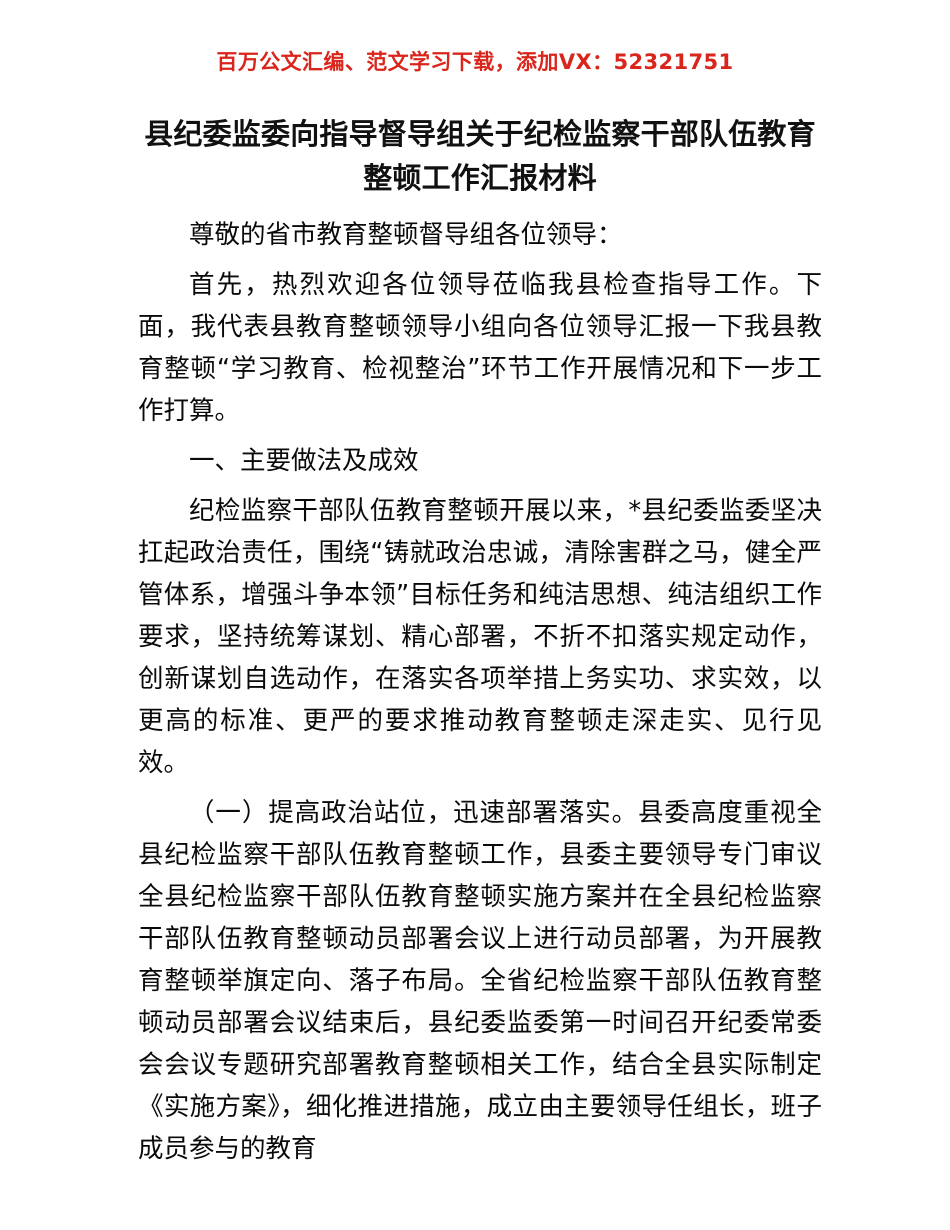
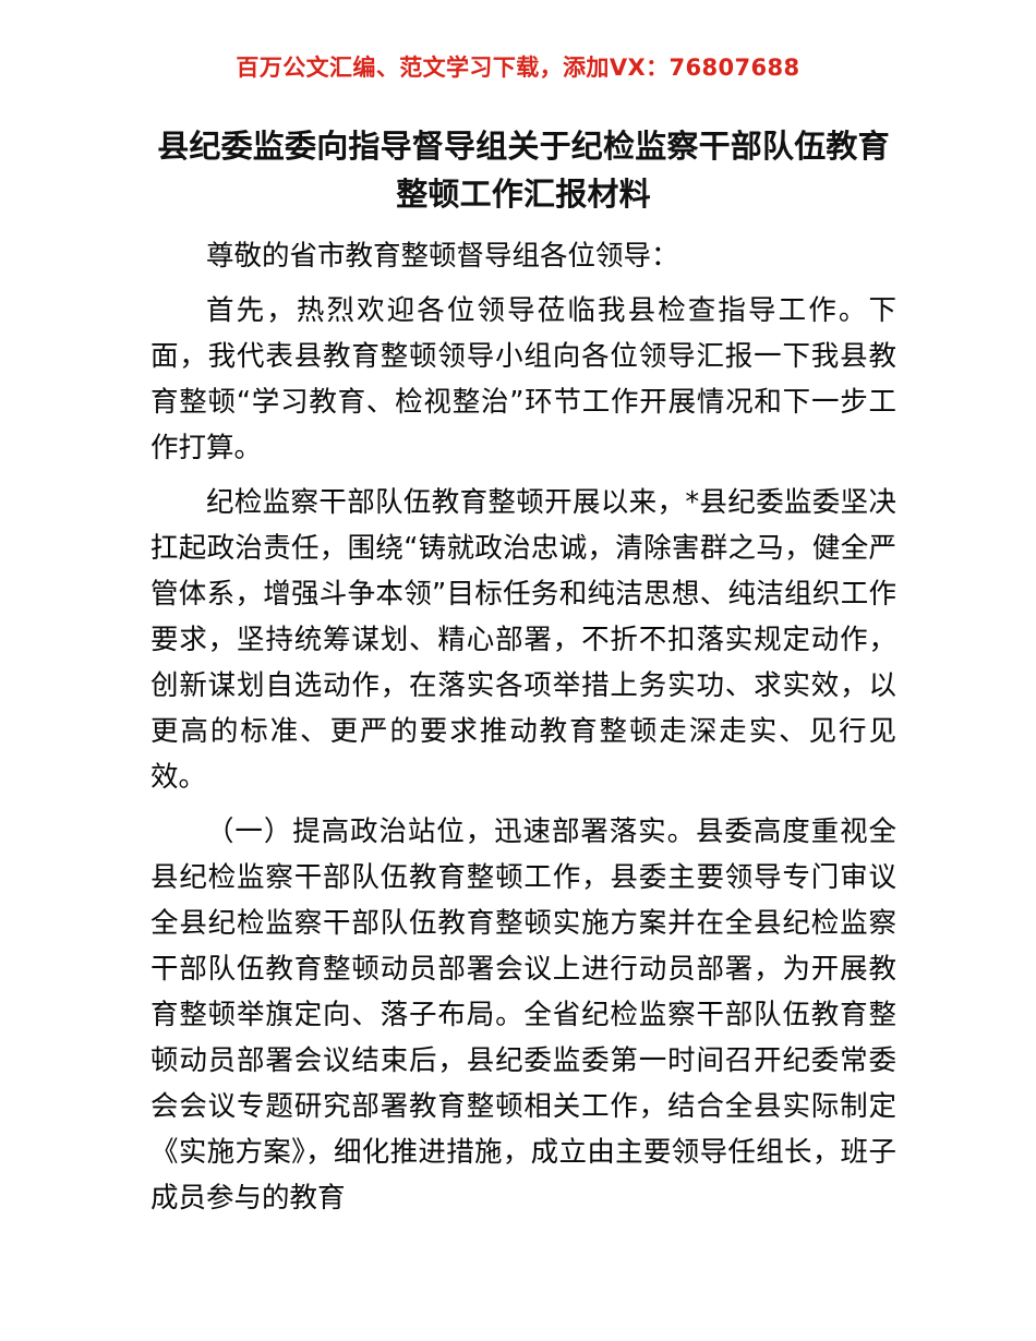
- 百万公文汇编、范文学习下载，添加VX：52321751
+ 百万公文汇编、范文学习下载，添加VX：76807688
  县纪委监委向指导督导组关于纪检监察干部队伍教育整顿工作汇报材料
  尊敬的省市教育整顿督导组各位领导：
  首先，热烈欢迎各位领导莅临我县检查指导工作。下面，我代表县教育整顿领导小组向各位领导汇报一下我县教育整顿“学习教育、检视整治”环节工作开展情况和下一步工作打算。
- 一、主要做法及成效
  纪检监察干部队伍教育整顿开展以来，*县纪委监委坚决扛起政治责任，围绕“铸就政治忠诚，清除害群之马，健全严管体系，增强斗争本领”目标任务和纯洁思想、纯洁组织工作要求，坚持统筹谋划、精心部署，不折不扣落实规定动作，创新谋划自选动作，在落实各项举措上务实功、求实效，以更高的标准、更严的要求推动教育整顿走深走实、见行见效。
  （一）提高政治站位，迅速部署落实。县委高度重视全县纪检监察干部队伍教育整顿工作，县委主要领导专门审议全县纪检监察干部队伍教育整顿实施方案并在全县纪检监察干部队伍教育整顿动员部署会议上进行动员部署，为开展教育整顿举旗定向、落子布局。全省纪检监察干部队伍教育整顿动员部署会议结束后，县纪委监委第一时间召开纪委常委会会议专题研究部署教育整顿相关工作，结合全县实际制定《实施方案》，细化推进措施，成立由主要领导任组长，班子成员参与的教育
